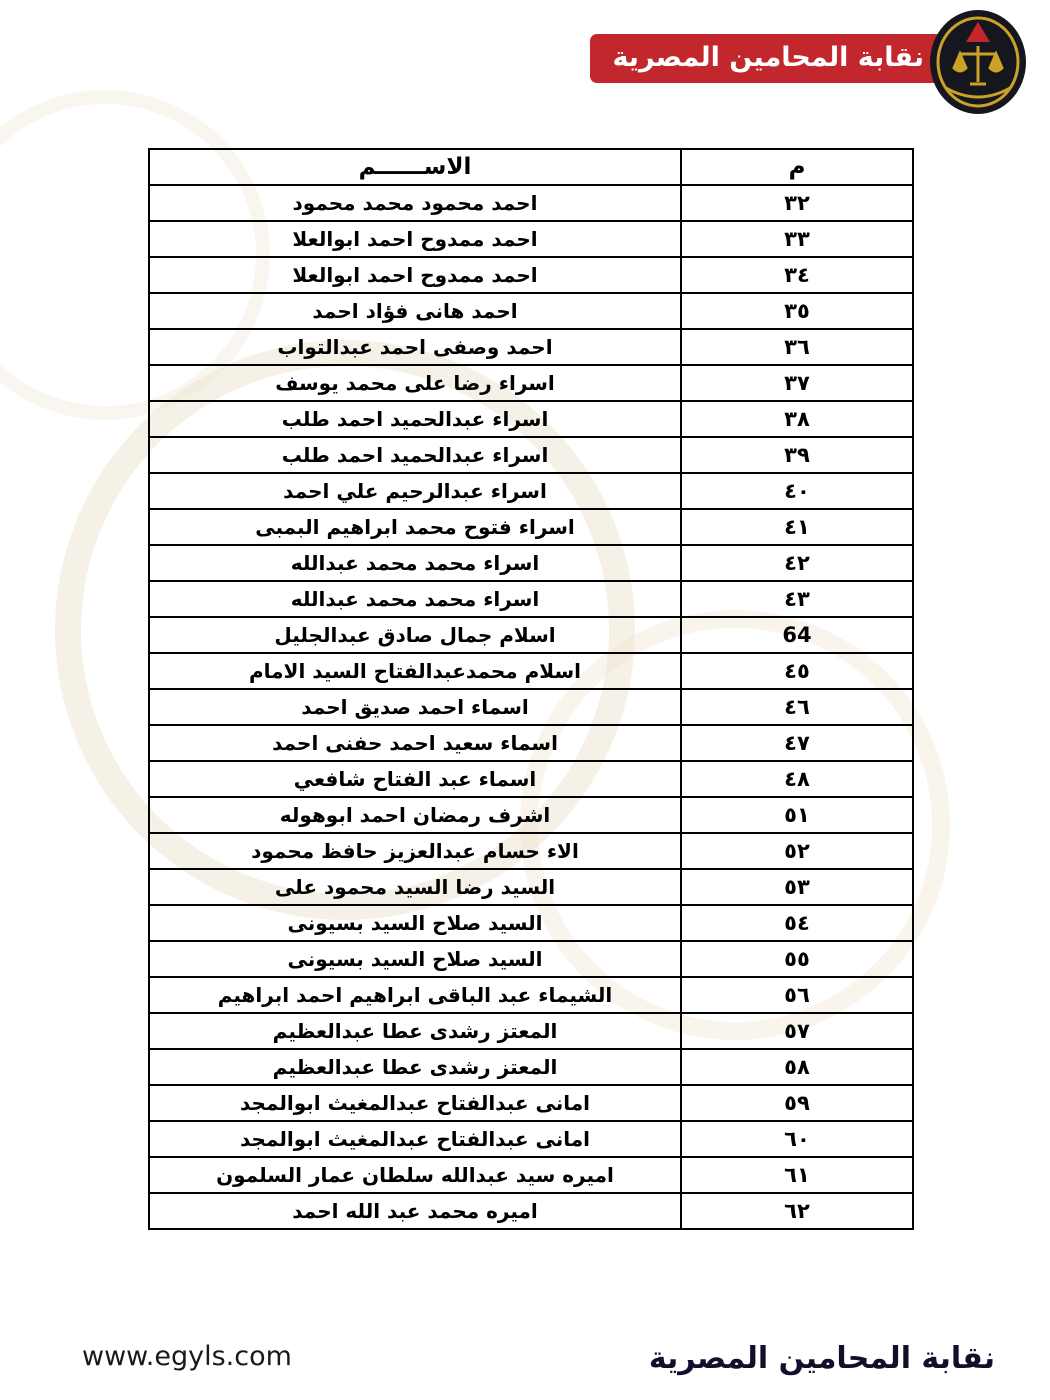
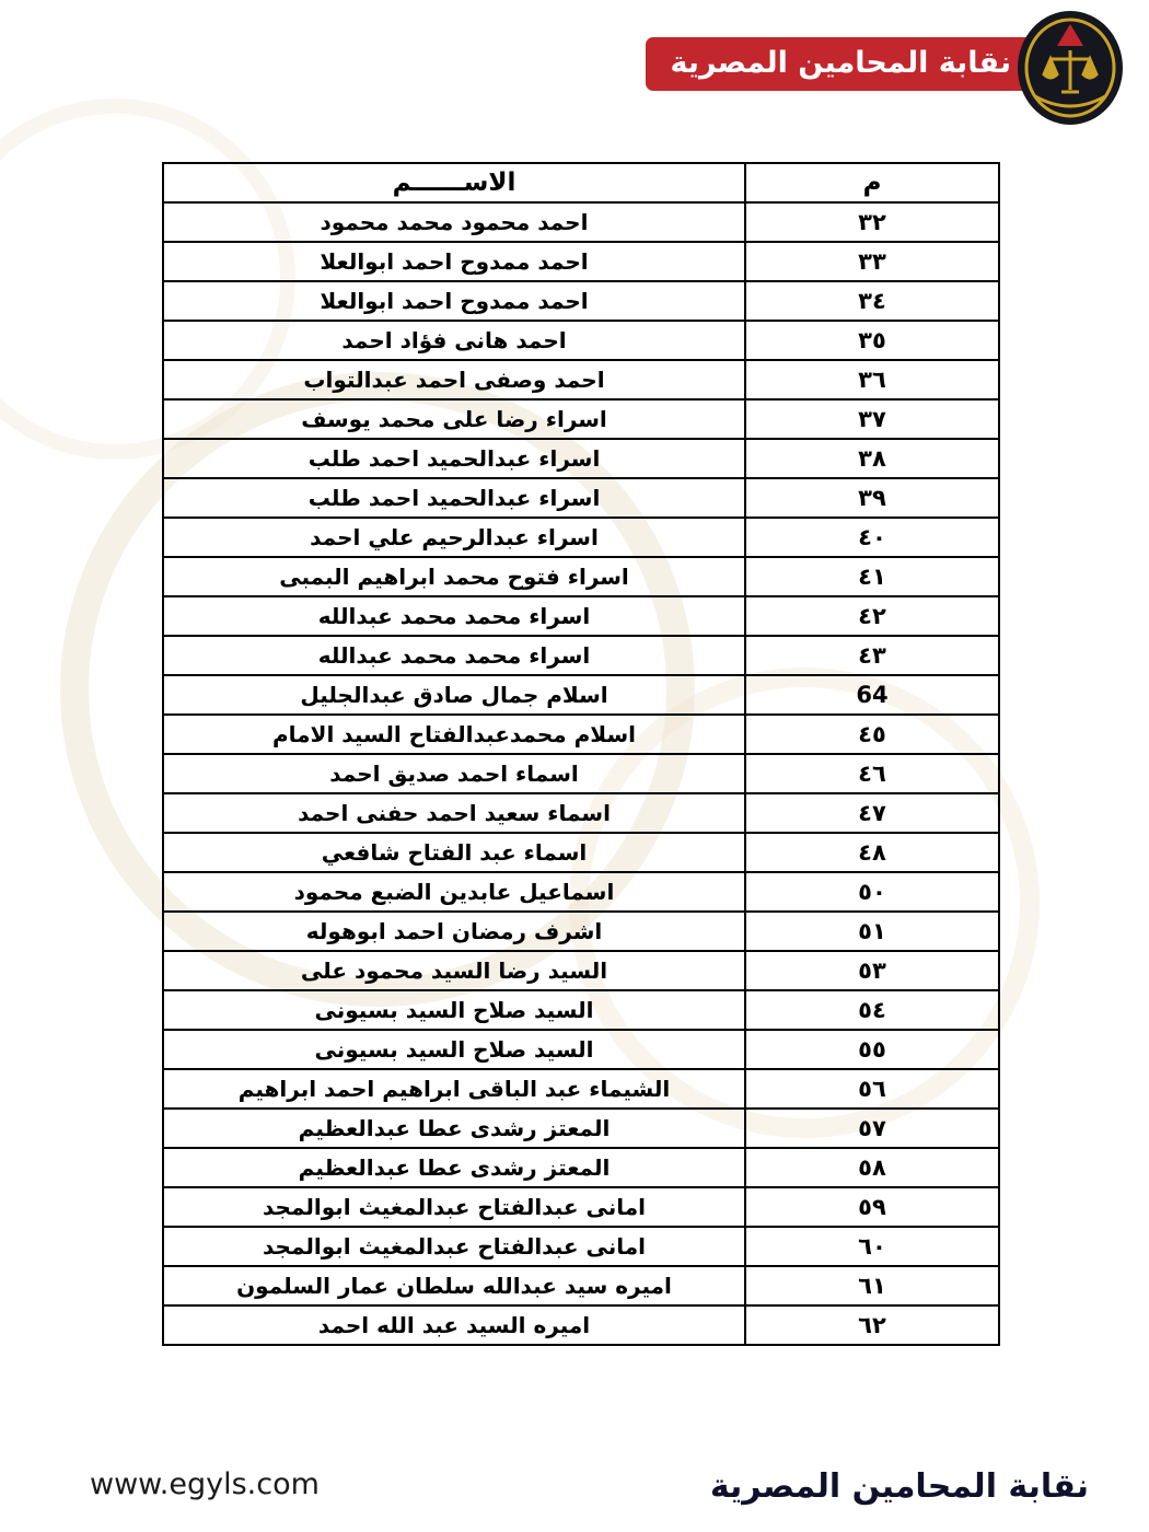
  نقابة المحامين المصرية
  م	الاســــــم
  ٣٢	احمد محمود محمد محمود
  ٣٣	احمد ممدوح احمد ابوالعلا
  ٣٤	احمد ممدوح احمد ابوالعلا
  ٣٥	احمد هانى فؤاد احمد
  ٣٦	احمد وصفى احمد عبدالتواب
  ٣٧	اسراء رضا على محمد يوسف
  ٣٨	اسراء عبدالحميد احمد طلب
  ٣٩	اسراء عبدالحميد احمد طلب
  ٤٠	اسراء عبدالرحيم علي احمد
  ٤١	اسراء فتوح محمد ابراهيم البمبى
  ٤٢	اسراء محمد محمد عبدالله
  ٤٣	اسراء محمد محمد عبدالله
  64	اسلام جمال صادق عبدالجليل
  ٤٥	اسلام محمدعبدالفتاح السيد الامام
  ٤٦	اسماء احمد صديق احمد
  ٤٧	اسماء سعيد احمد حفنى احمد
  ٤٨	اسماء عبد الفتاح شافعي
+ ٥٠	اسماعيل عابدين الضبع محمود
  ٥١	اشرف رمضان احمد ابوهوله
- ٥٢	الاء حسام عبدالعزيز حافظ محمود
  ٥٣	السيد رضا السيد محمود على
  ٥٤	السيد صلاح السيد بسيونى
  ٥٥	السيد صلاح السيد بسيونى
  ٥٦	الشيماء عبد الباقى ابراهيم احمد ابراهيم
  ٥٧	المعتز رشدى عطا عبدالعظيم
  ٥٨	المعتز رشدى عطا عبدالعظيم
  ٥٩	امانى عبدالفتاح عبدالمغيث ابوالمجد
  ٦٠	امانى عبدالفتاح عبدالمغيث ابوالمجد
  ٦١	اميره سيد عبدالله سلطان عمار السلمون
- ٦٢	اميره محمد عبد الله احمد
+ ٦٢	اميره السيد عبد الله احمد
  نقابة المحامين المصرية
  www.egyls.com
